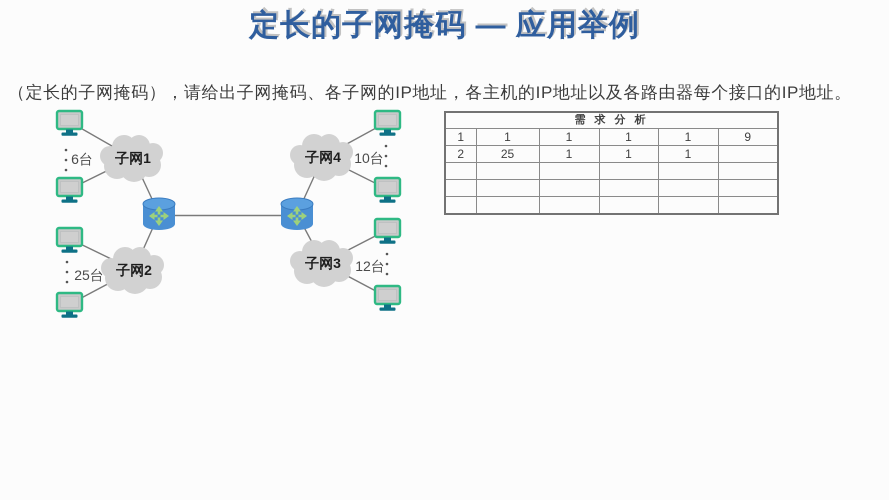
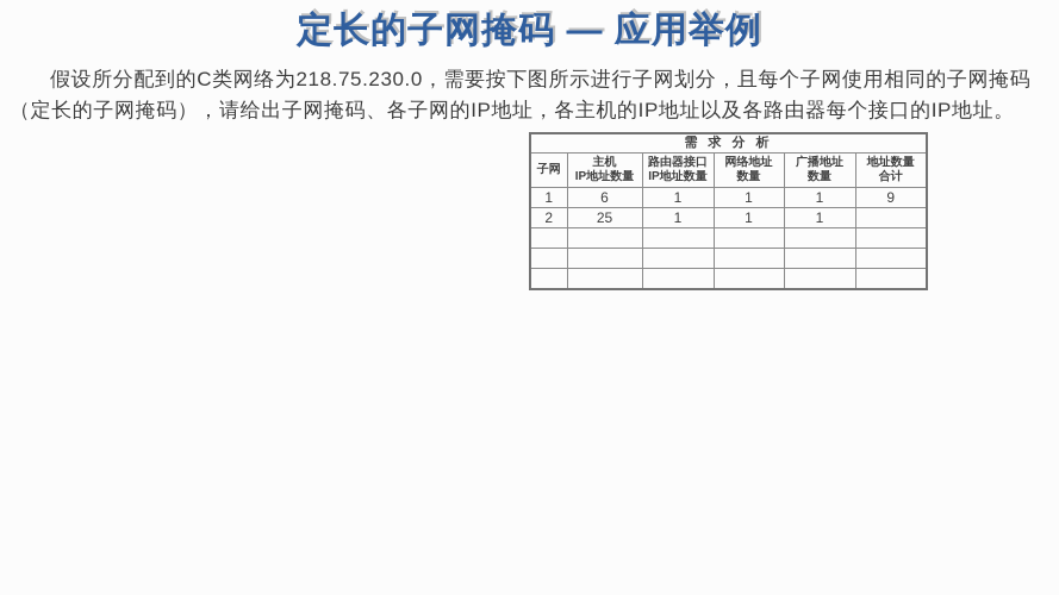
  定长的子网掩码 — 应用举例
+ 假设所分配到的C类网络为218.75.230.0，需要按下图所示进行子网划分，且每个子网使用相同的子网掩码
  （定长的子网掩码），请给出子网掩码、各子网的IP地址，各主机的IP地址以及各路由器每个接口的IP地址。
- 子网1
- 子网2
- 子网4
- 子网3
- 6台
- 25台
- 10台
- 12台
  需 求 分 析
+ 子网	主机 IP地址数量	路由器接口 IP地址数量	网络地址 数量	广播地址 数量	地址数量 合计
- 1	1	1	1	1	9
+ 1	6	1	1	1	9
  2	25	1	1	1
